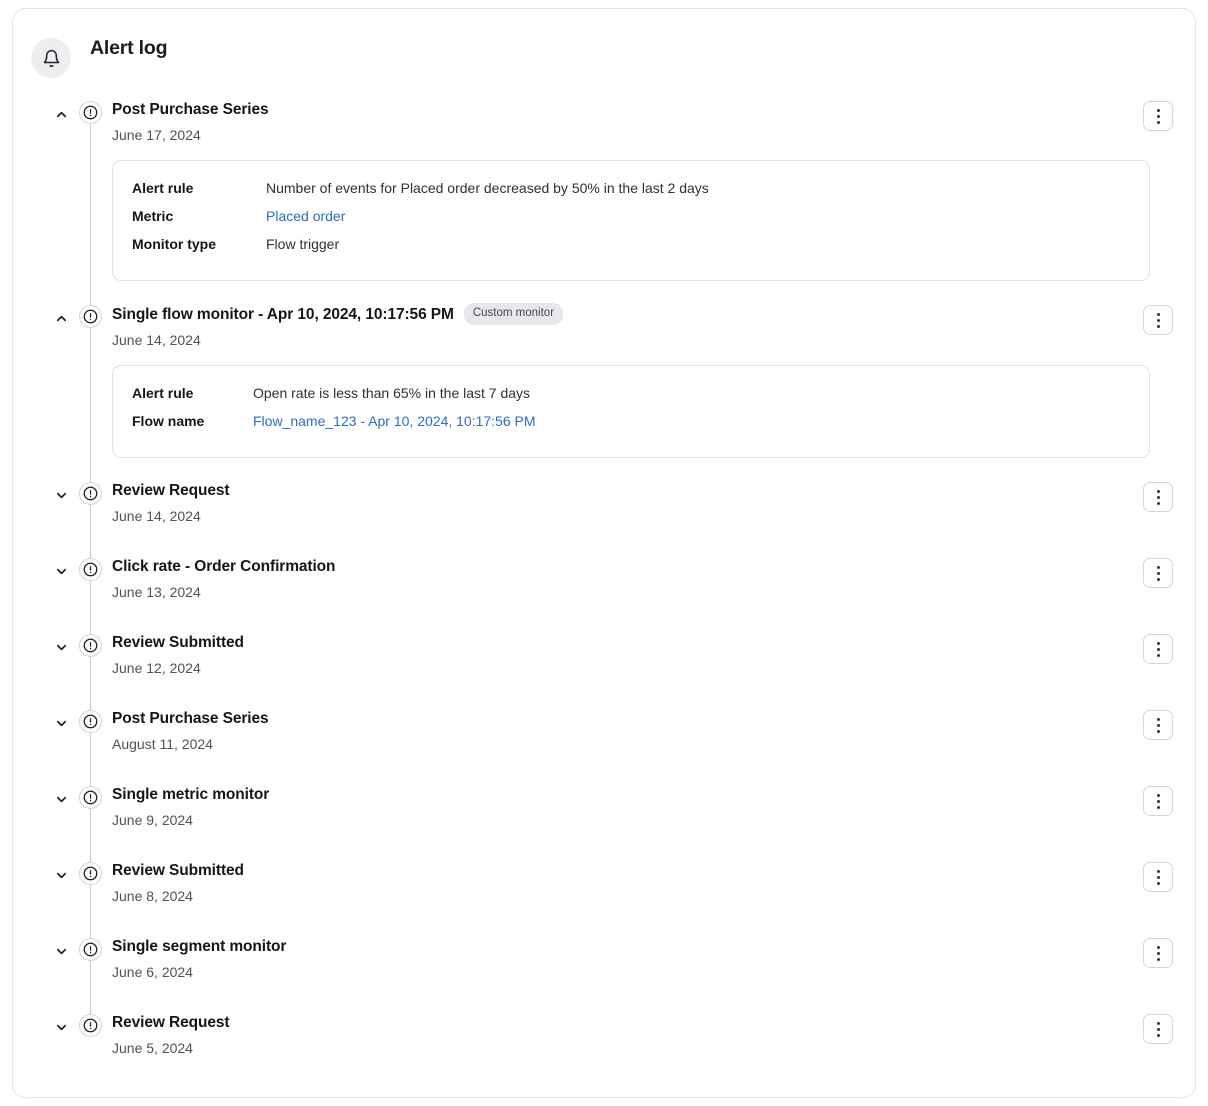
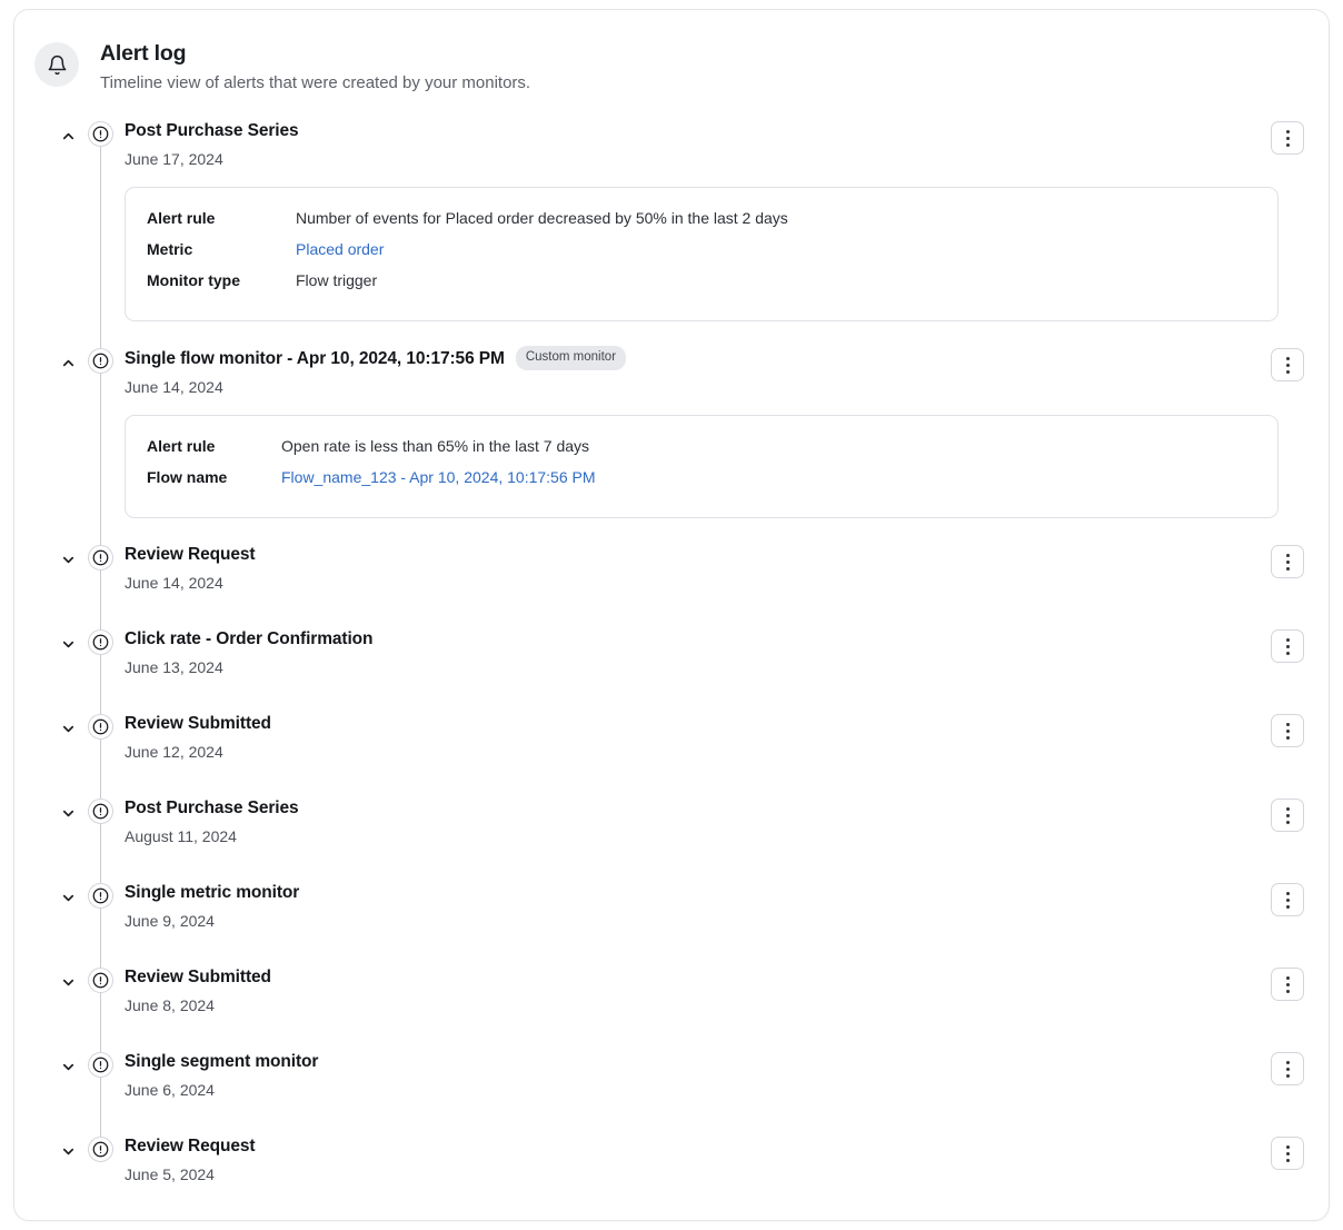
  Alert log
+ Timeline view of alerts that were created by your monitors.
  Post Purchase Series
  June 17, 2024
  Alert rule
  Number of events for Placed order decreased by 50% in the last 2 days
  Metric
  Placed order
  Monitor type
  Flow trigger
  Single flow monitor - Apr 10, 2024, 10:17:56 PM
  Custom monitor
  June 14, 2024
  Alert rule
  Open rate is less than 65% in the last 7 days
  Flow name
  Flow_name_123 - Apr 10, 2024, 10:17:56 PM
  Review Request
  June 14, 2024
  Click rate - Order Confirmation
  June 13, 2024
  Review Submitted
  June 12, 2024
  Post Purchase Series
  August 11, 2024
  Single metric monitor
  June 9, 2024
  Review Submitted
  June 8, 2024
  Single segment monitor
  June 6, 2024
  Review Request
  June 5, 2024
